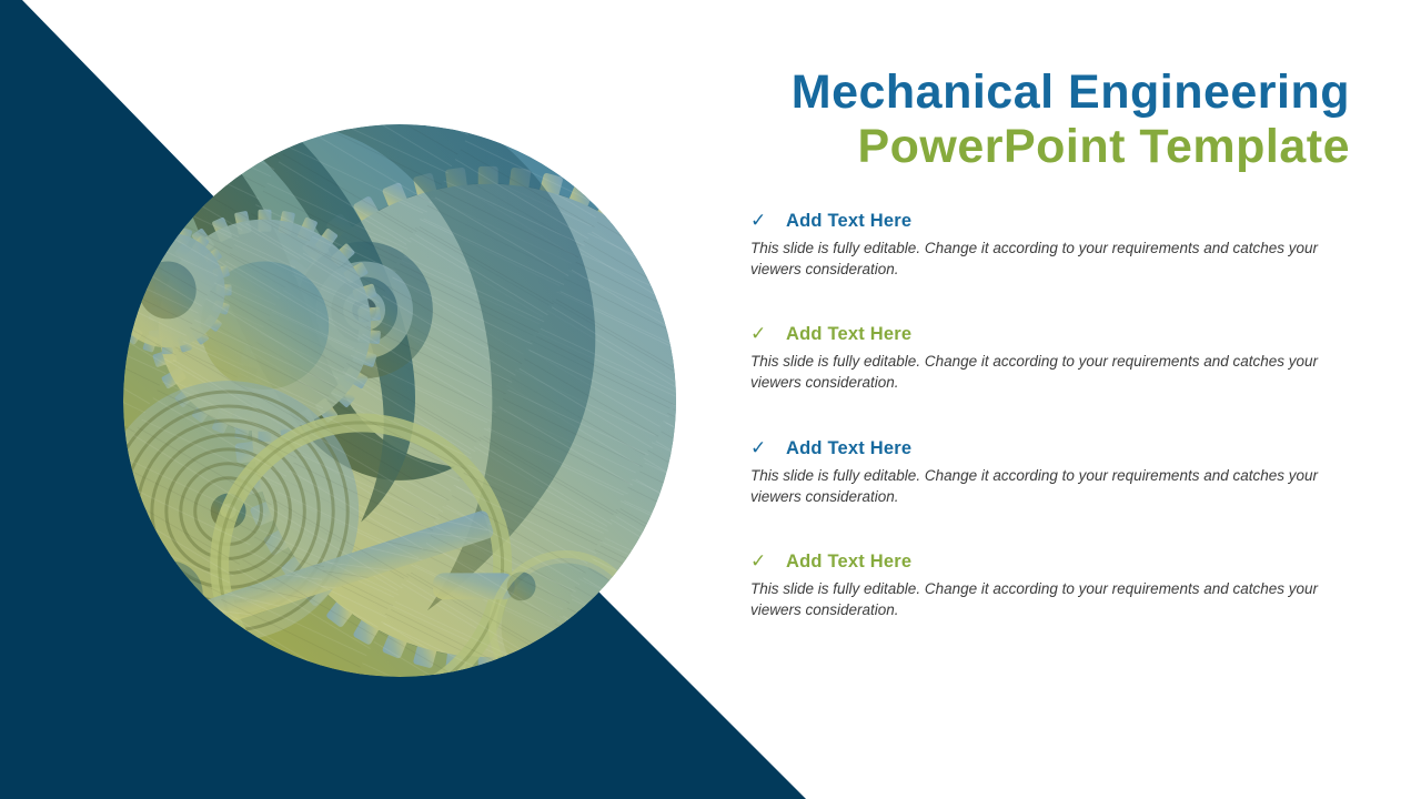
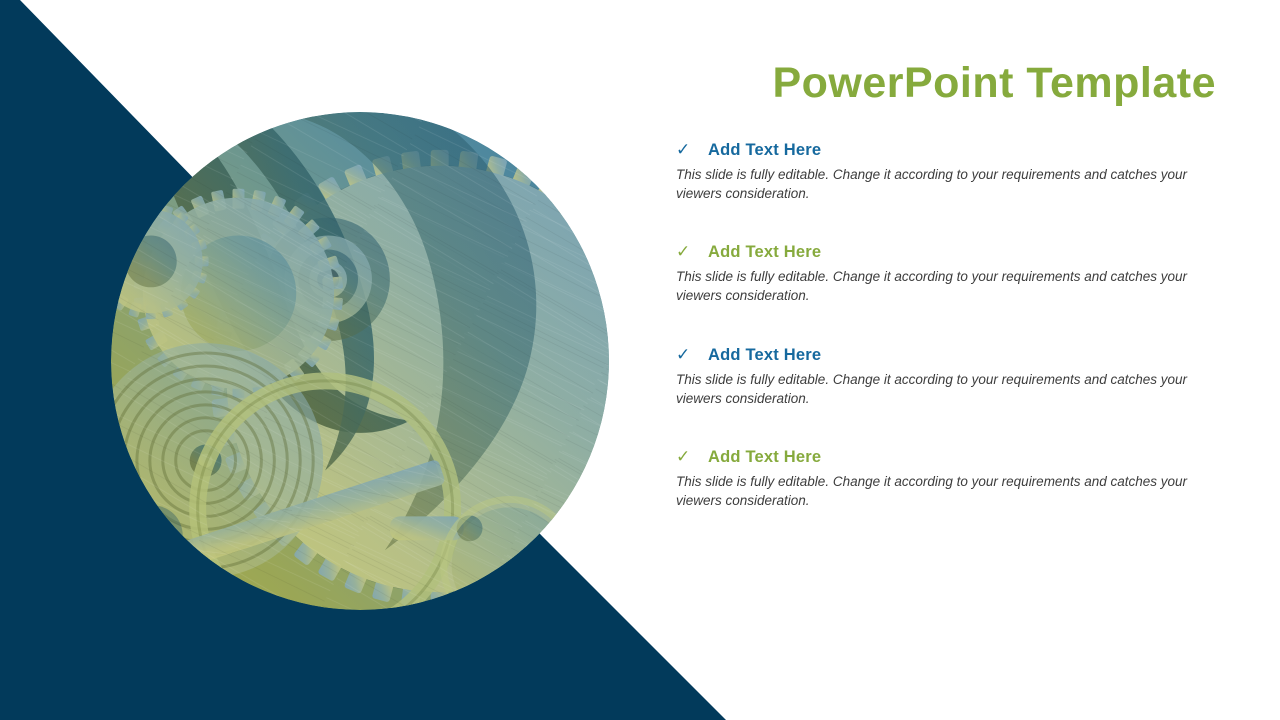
- Mechanical Engineering
  PowerPoint Template
  ✓
  Add Text Here
  This slide is fully editable. Change it according to your requirements and catches your viewers consideration.
  ✓
  Add Text Here
  This slide is fully editable. Change it according to your requirements and catches your viewers consideration.
  ✓
  Add Text Here
  This slide is fully editable. Change it according to your requirements and catches your viewers consideration.
  ✓
  Add Text Here
  This slide is fully editable. Change it according to your requirements and catches your viewers consideration.
